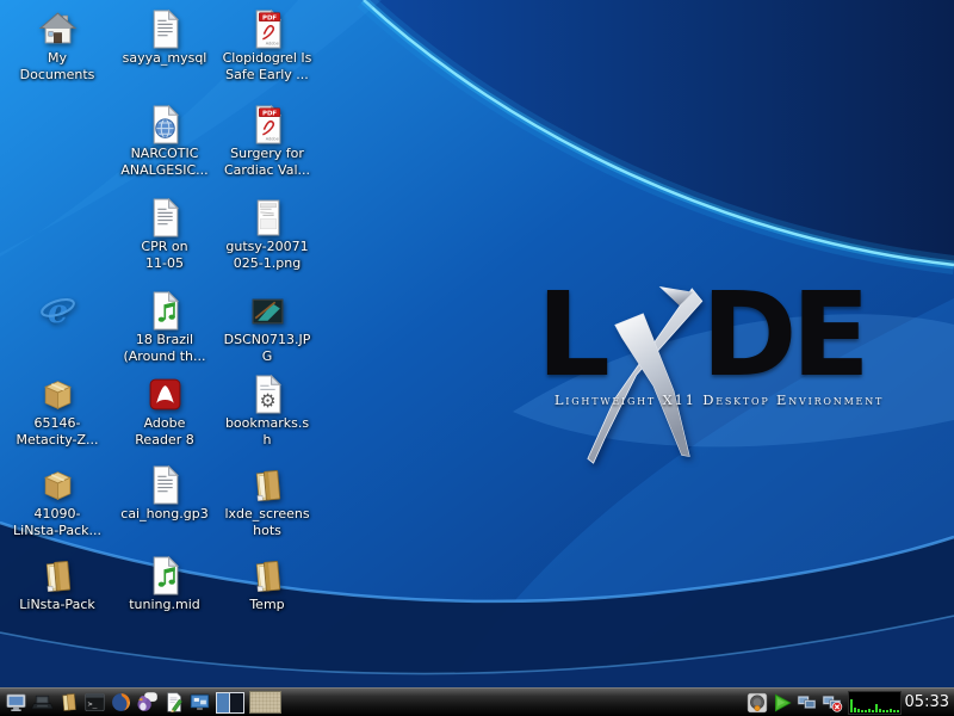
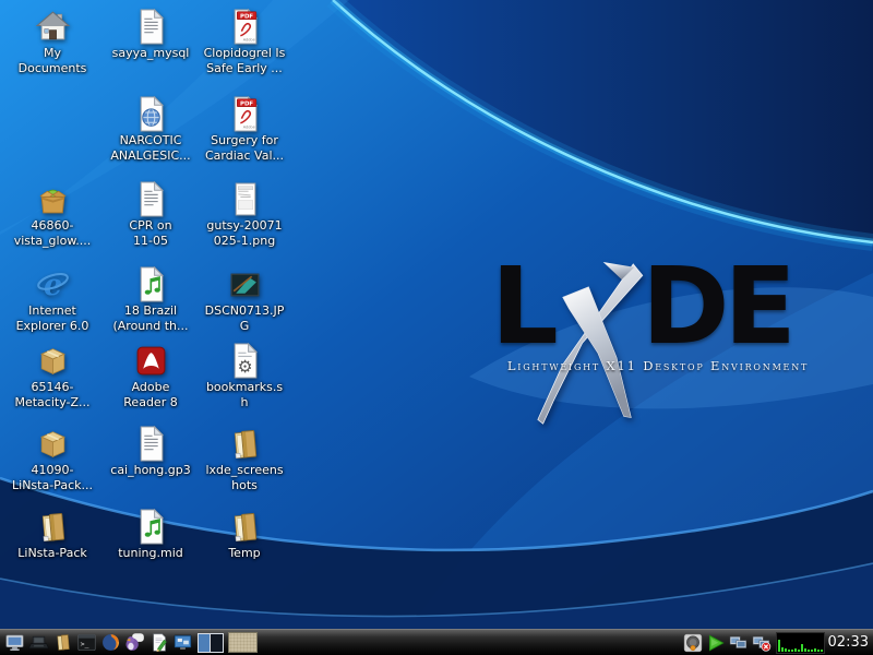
  L
  DE
  Lightweight X11 Desktop Environment
  My
  Documents
  sayya_mysql
  Clopidogrel Is
  Safe Early ...
  NARCOTIC
  ANALGESIC...
  Surgery for
  Cardiac Val...
+ 46860-
+ vista_glow....
  CPR on
  11-05
  gutsy-20071
  025-1.png
  e
+ Internet
+ Explorer 6.0
  18 Brazil
  (Around th...
  DSCN0713.JP
  G
  65146-
  Metacity-Z...
  Adobe
  Reader 8
  ⚙
  bookmarks.s
  h
  41090-
  LiNsta-Pack...
  cai_hong.gp3
  lxde_screens
  hots
  LiNsta-Pack
  tuning.mid
  Temp
  >_
- 05:33
+ 02:33
